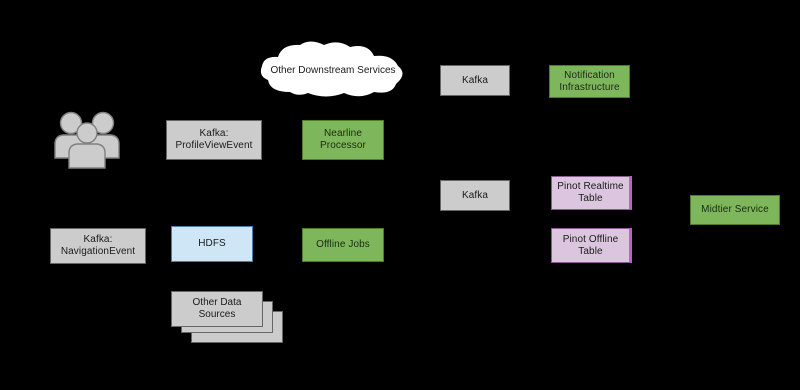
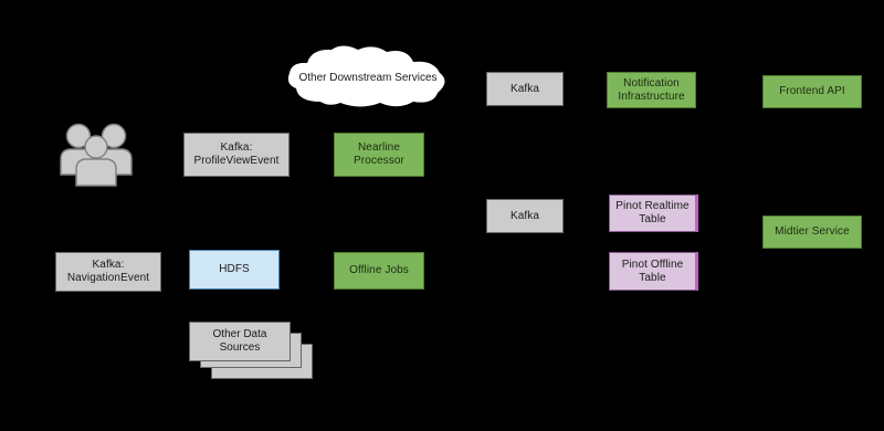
  Other Downstream Services
  Kafka:
  ProfileViewEvent
  Nearline
  Processor
  Kafka
  Notification
  Infrastructure
+ Frontend API
  Kafka
  Pinot Realtime
  Table
  Midtier Service
  Pinot Offline
  Table
  Kafka:
  NavigationEvent
  HDFS
  Offline Jobs
  Other Data
  Sources
